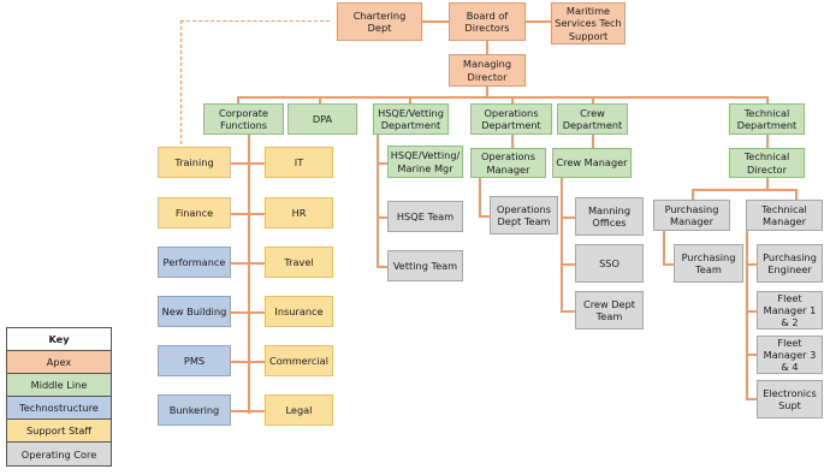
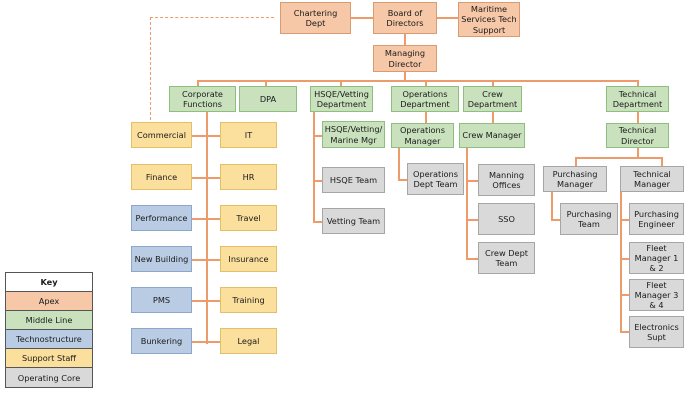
  Chartering Dept
  Board of Directors
  Maritime Services Tech Support
  Managing Director
  Corporate Functions
  DPA
  HSQE/Vetting Department
  Operations Department
  Crew Department
  Technical Department
  HSQE/Vetting/ Marine Mgr
  Operations Manager
  Crew Manager
  Technical Director
- Training
+ Commercial
  IT
  Finance
  HR
  Performance
  Travel
  New Building
  Insurance
  PMS
- Commercial
+ Training
  Bunkering
  Legal
  HSQE Team
  Vetting Team
  Operations Dept Team
  Manning Offices
  SSO
  Crew Dept Team
  Purchasing Manager
  Technical Manager
  Purchasing Team
  Purchasing Engineer
  Fleet Manager 1 & 2
  Fleet Manager 3 & 4
  Electronics Supt
  Key
  Apex
  Middle Line
  Technostructure
  Support Staff
  Operating Core
